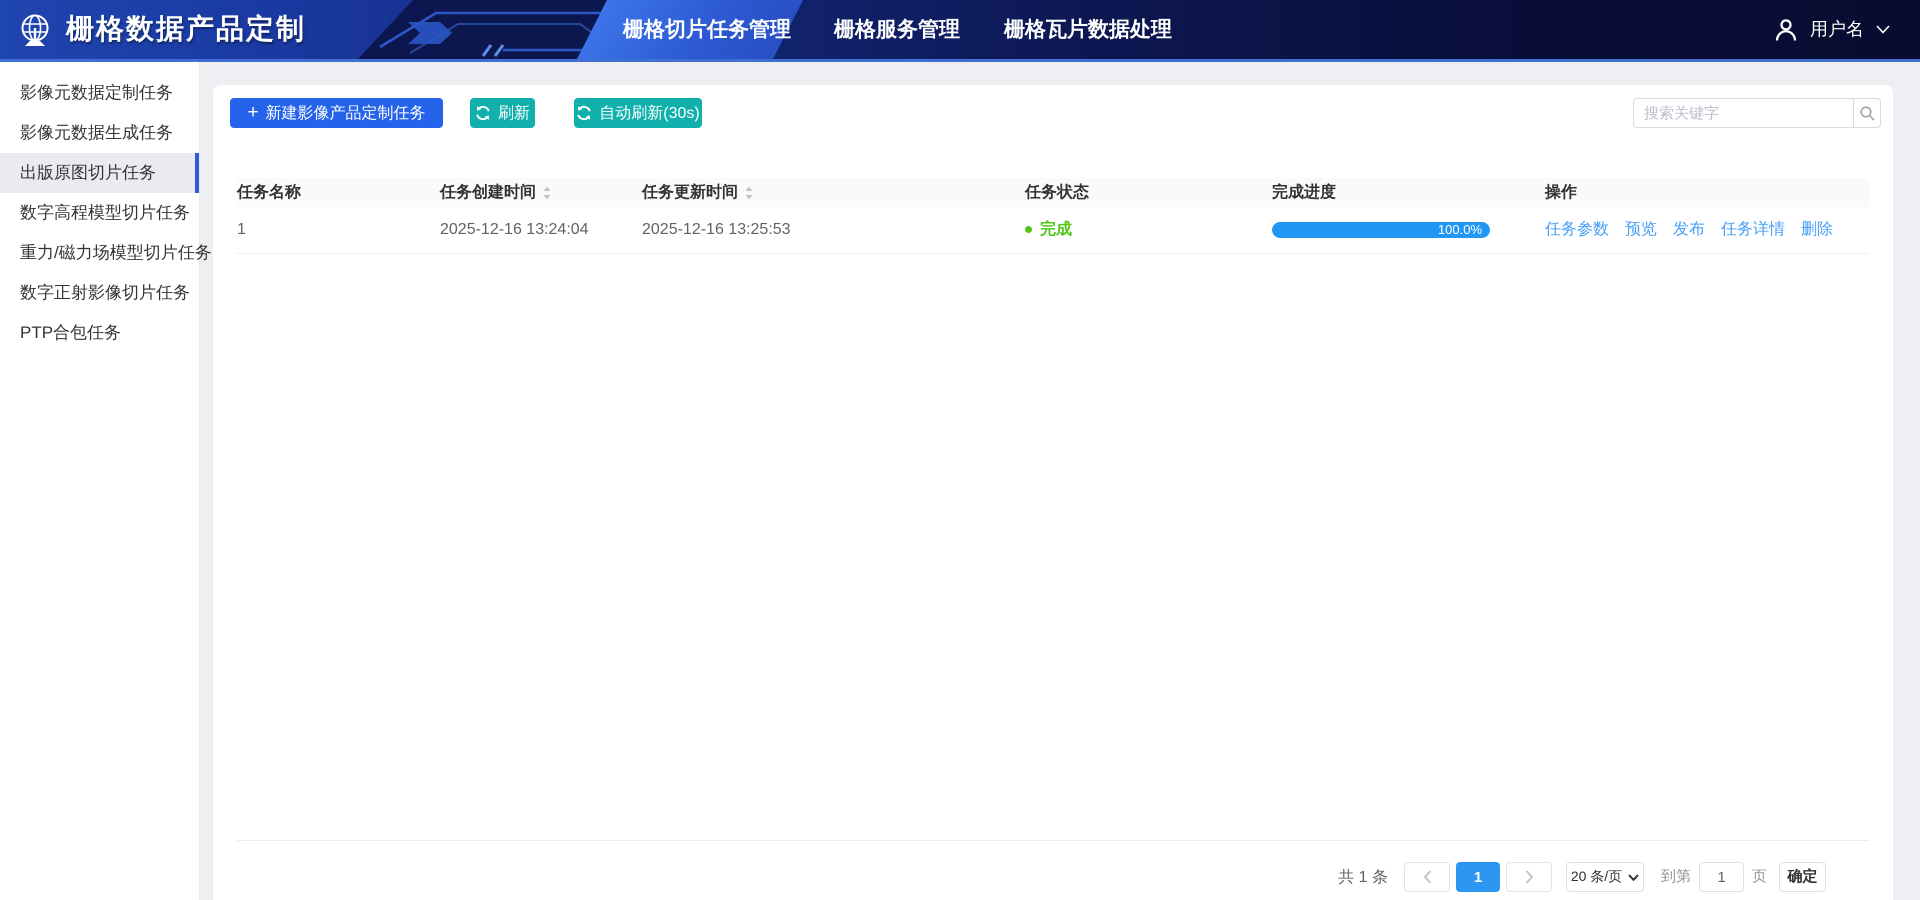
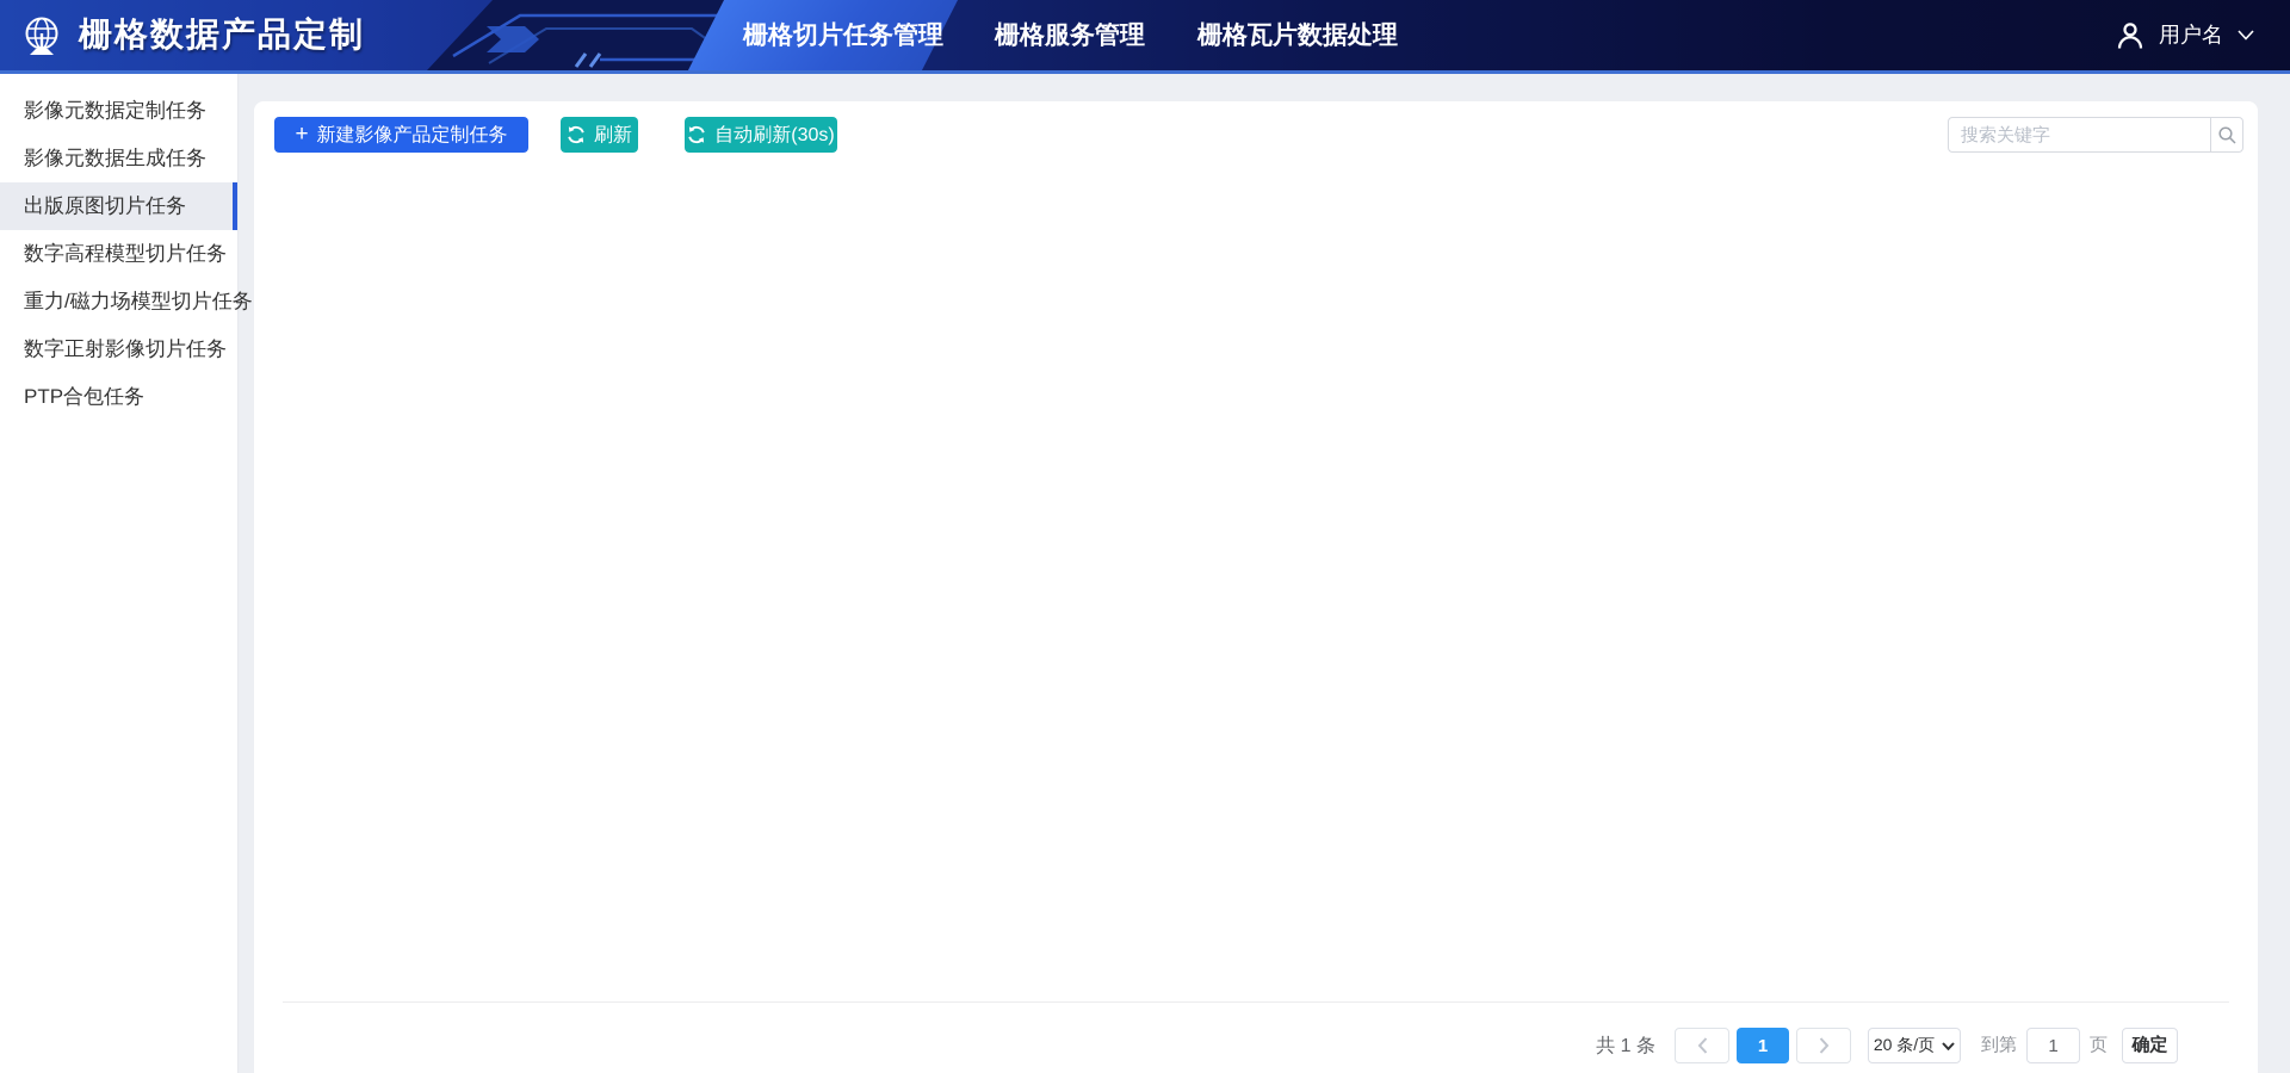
  栅格数据产品定制
  栅格切片任务管理
  栅格服务管理
  栅格瓦片数据处理
  用户名
  影像元数据定制任务
  影像元数据生成任务
  出版原图切片任务
  数字高程模型切片任务
  重力/磁力场模型切片任务
  数字正射影像切片任务
  PTP合包任务
  +
  新建影像产品定制任务
  刷新
  自动刷新(30s)
  搜索关键字
- 任务名称	任务创建时间	任务更新时间	任务状态	完成进度	操作
- 1	2025-12-16 13:24:04	2025-12-16 13:25:53	完成	100.0%	任务参数 预览 发布 任务详情 删除
  共 1 条
  1
  20 条/页
  到第
  1
  页
  确定
